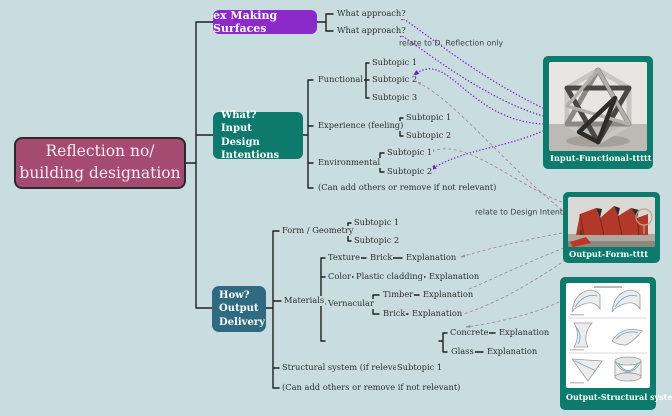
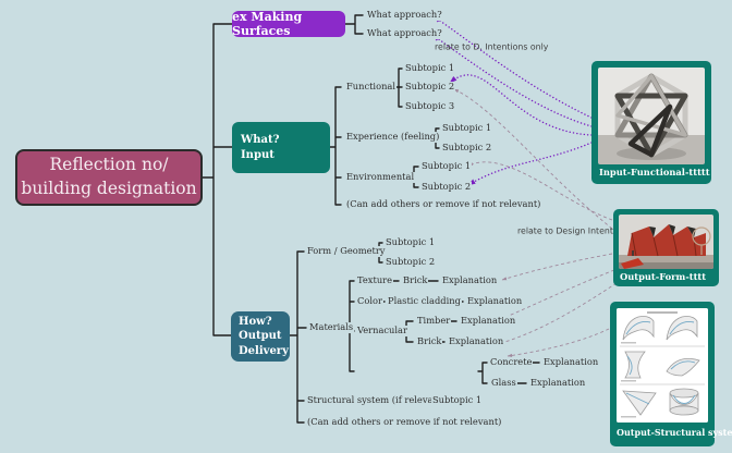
  Reflection no/
  building designation
  ex Making Surfaces
  What approach?
  What approach?
- relate to D. Reflection only
+ relate to D. Intentions only
  What?
  Input
- Design Intentions
  Functional
  Subtopic 1
  Subtopic 2
  Subtopic 3
  Experience (feeling)
  Subtopic 1
  Subtopic 2
  Environmental
  Subtopic 1
  Subtopic 2
  (Can add others or remove if not relevant)
  How?
  Output
  Delivery
  Form / Geometry
  Subtopic 1
  Subtopic 2
  Materials
  Texture
  Brick
  Explanation
  Color
  Plastic cladding
  Explanation
  Vernacular
  Timber
  Explanation
  Brick
  Explanation
  Concrete
  Explanation
  Glass
  Explanation
  Structural system (if releva
  Subtopic 1
  (Can add others or remove if not relevant)
  relate to Design Intent
  Input-Functional-ttttt
  Output-Form-tttt
  Output-Structural syste
